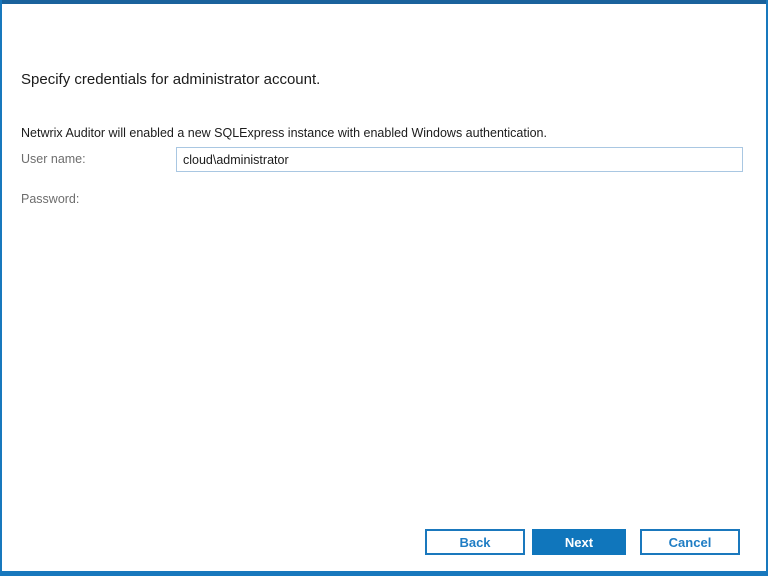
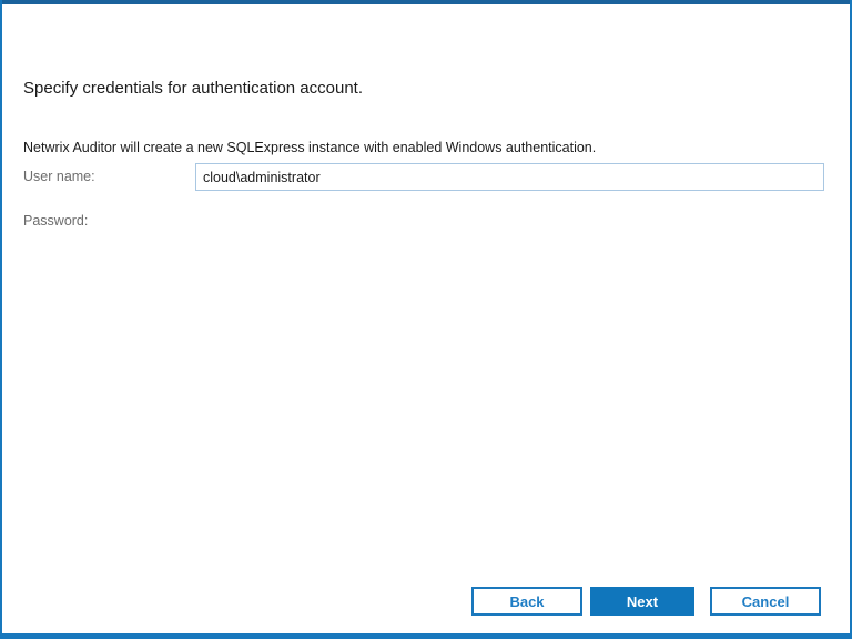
- Specify credentials for administrator account.
+ Specify credentials for authentication account.
- Netwrix Auditor will enabled a new SQLExpress instance with enabled Windows authentication.
+ Netwrix Auditor will create a new SQLExpress instance with enabled Windows authentication.
  User name:
  cloud\administrator
  Password:
  Back
  Next
  Cancel
